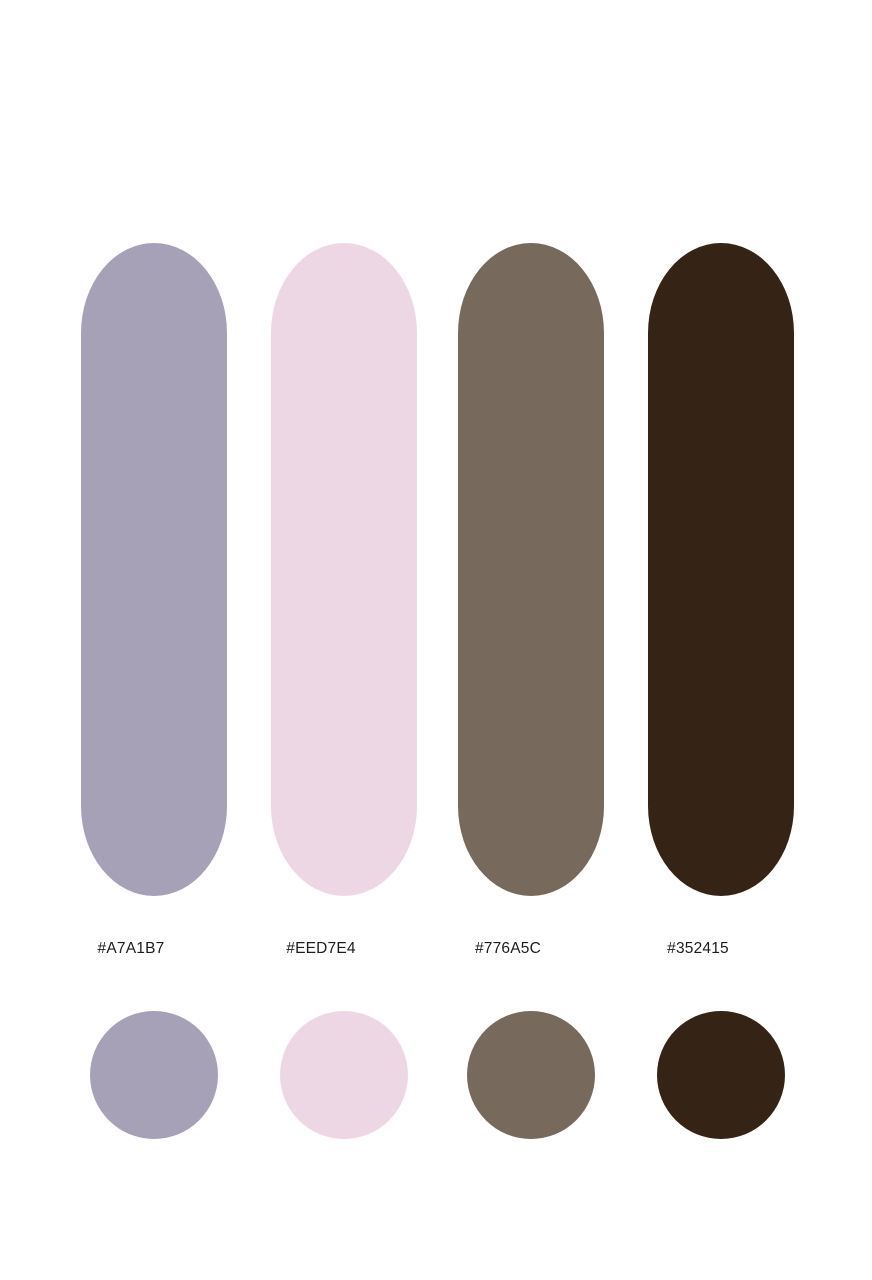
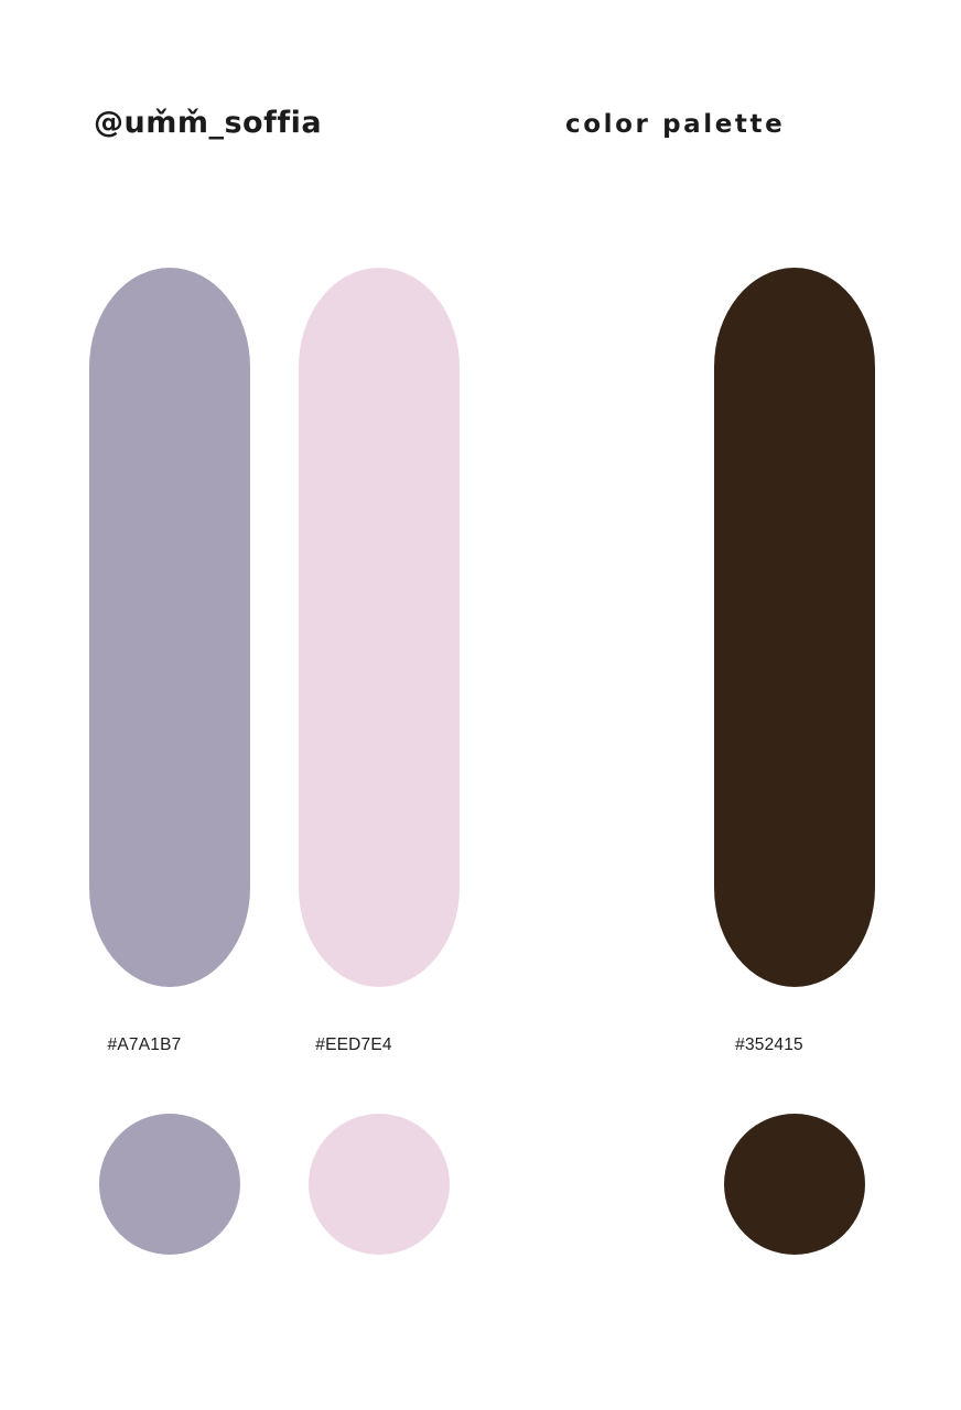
+ @um̌m̌_soffia
+ color palette
  #A7A1B7
  #EED7E4
- #776A5C
  #352415
